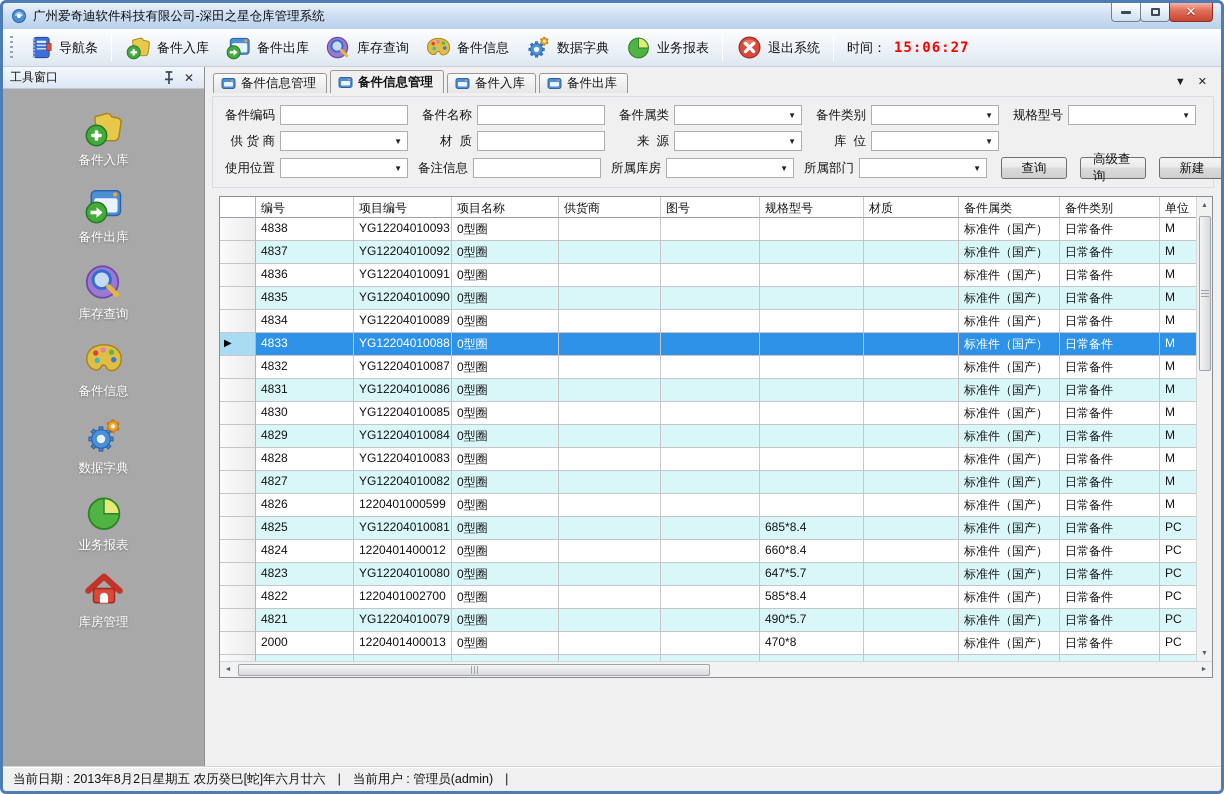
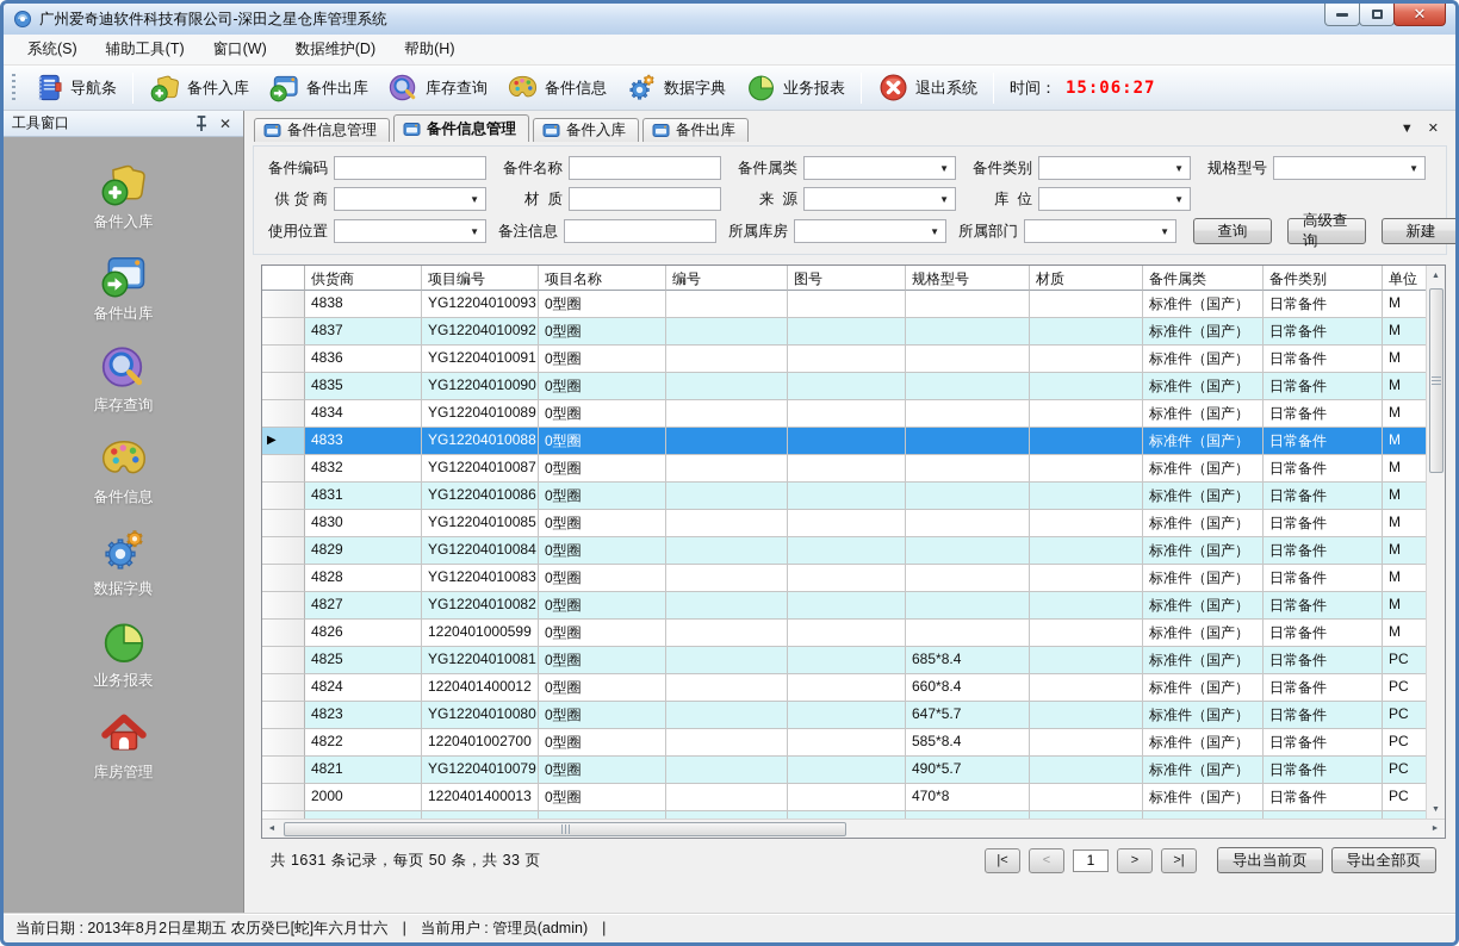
  广州爱奇迪软件科技有限公司-深田之星仓库管理系统
  ✕
+ 系统(S)
+ 辅助工具(T)
+ 窗口(W)
+ 数据维护(D)
+ 帮助(H)
  导航条
  备件入库
  备件出库
  库存查询
  备件信息
  数据字典
  业务报表
  退出系统
  时间：
  15:06:27
  工具窗口
  ✕
  备件入库
  备件出库
  库存查询
  备件信息
  数据字典
  业务报表
  库房管理
  备件信息管理
  备件信息管理
  备件入库
  备件出库
  ▼
  ✕
  备件编码
  备件名称
  备件属类
  ▼
  备件类别
  ▼
  规格型号
  ▼
  供 货 商
  ▼
  材 质
  来 源
  ▼
  库 位
  ▼
  使用位置
  ▼
  备注信息
  所属库房
  ▼
  所属部门
  ▼
  查询
  高级查询
  新建
- 编号
+ 供货商
  项目编号
  项目名称
- 供货商
+ 编号
  图号
  规格型号
  材质
  备件属类
  备件类别
  单位
  4838
  YG12204010093
  0型圈
  标准件（国产）
  日常备件
  M
  4837
  YG12204010092
  0型圈
  标准件（国产）
  日常备件
  M
  4836
  YG12204010091
  0型圈
  标准件（国产）
  日常备件
  M
  4835
  YG12204010090
  0型圈
  标准件（国产）
  日常备件
  M
  4834
  YG12204010089
  0型圈
  标准件（国产）
  日常备件
  M
  ▶
  4833
  YG12204010088
  0型圈
  标准件（国产）
  日常备件
  M
  4832
  YG12204010087
  0型圈
  标准件（国产）
  日常备件
  M
  4831
  YG12204010086
  0型圈
  标准件（国产）
  日常备件
  M
  4830
  YG12204010085
  0型圈
  标准件（国产）
  日常备件
  M
  4829
  YG12204010084
  0型圈
  标准件（国产）
  日常备件
  M
  4828
  YG12204010083
  0型圈
  标准件（国产）
  日常备件
  M
  4827
  YG12204010082
  0型圈
  标准件（国产）
  日常备件
  M
  4826
  1220401000599
  0型圈
  标准件（国产）
  日常备件
  M
  4825
  YG12204010081
  0型圈
  685*8.4
  标准件（国产）
  日常备件
  PC
  4824
  1220401400012
  0型圈
  660*8.4
  标准件（国产）
  日常备件
  PC
  4823
  YG12204010080
  0型圈
  647*5.7
  标准件（国产）
  日常备件
  PC
  4822
  1220401002700
  0型圈
  585*8.4
  标准件（国产）
  日常备件
  PC
  4821
  YG12204010079
  0型圈
  490*5.7
  标准件（国产）
  日常备件
  PC
  2000
  1220401400013
  0型圈
  470*8
  标准件（国产）
  日常备件
  PC
+ 共 1631 条记录，每页 50 条，共 33 页
+ |<
+ <
+ 1
+ >
+ >|
+ 导出当前页
+ 导出全部页
  当前日期 : 2013年8月2日星期五 农历癸巳[蛇]年六月廿六
  |
  当前用户 : 管理员(admin)
  |
